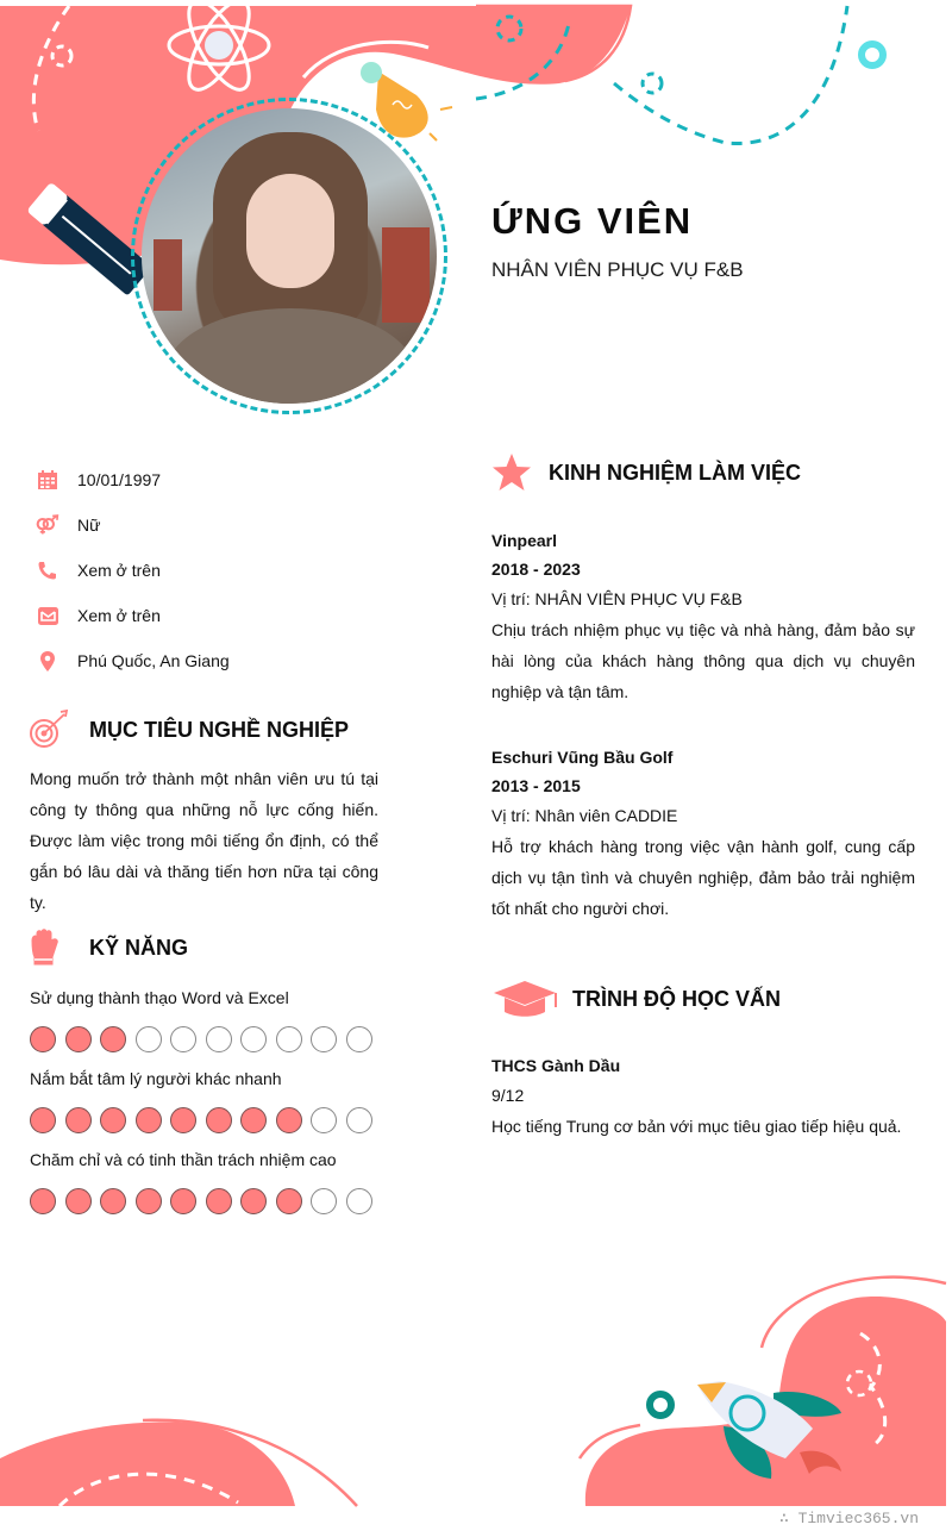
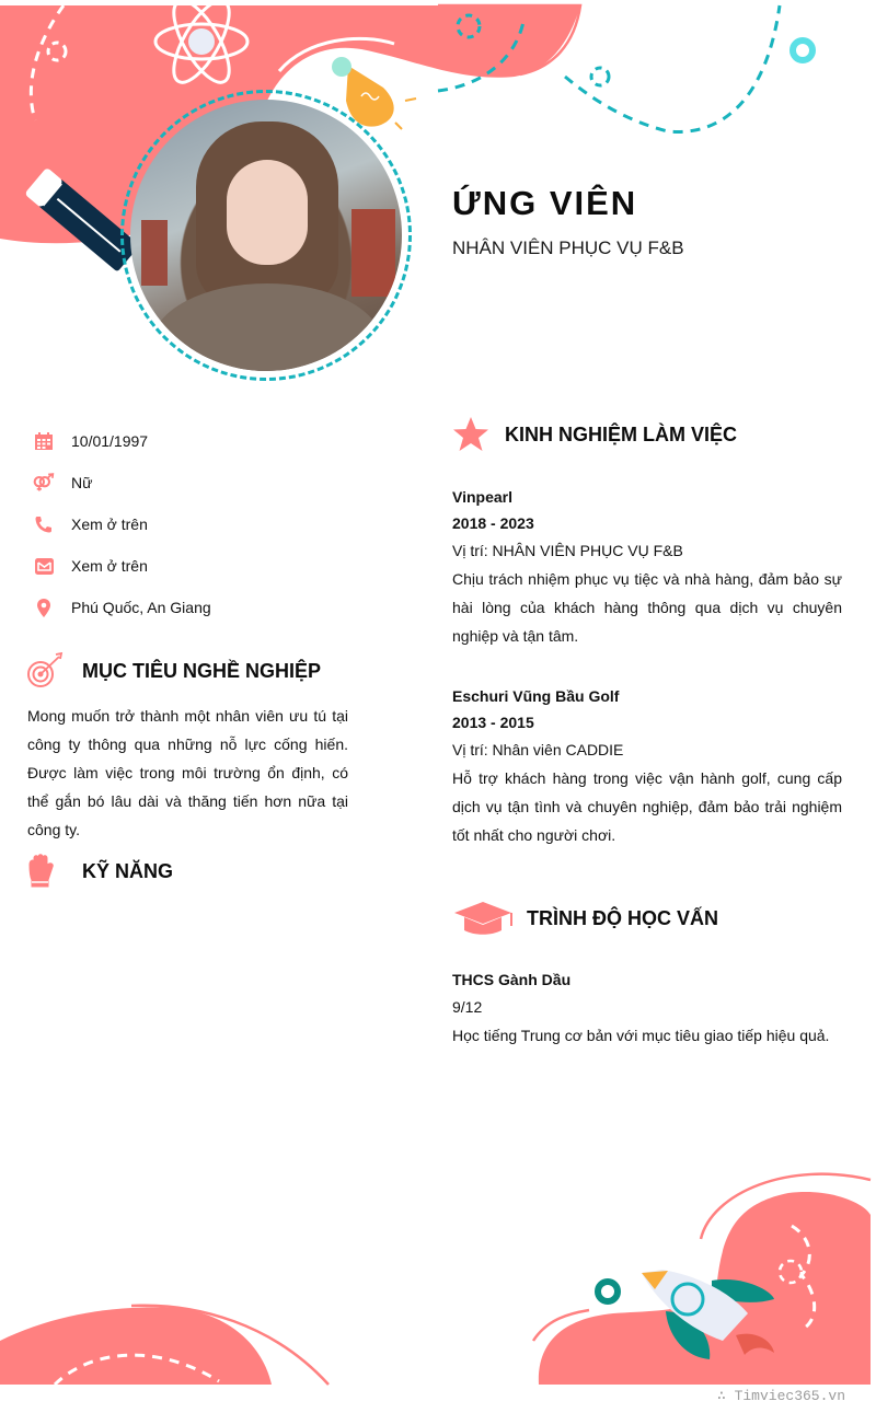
  ỨNG VIÊN
  NHÂN VIÊN PHỤC VỤ F&B
  10/01/1997
  Nữ
  Xem ở trên
  Xem ở trên
  Phú Quốc, An Giang
  MỤC TIÊU NGHỀ NGHIỆP
- Mong muốn trở thành một nhân viên ưu tú tại công ty thông qua những nỗ lực cống hiến. Được làm việc trong môi tiếng ổn định, có thể gắn bó lâu dài và thăng tiến hơn nữa tại công ty.
+ Mong muốn trở thành một nhân viên ưu tú tại công ty thông qua những nỗ lực cống hiến. Được làm việc trong môi trường ổn định, có thể gắn bó lâu dài và thăng tiến hơn nữa tại công ty.
  KỸ NĂNG
- Sử dụng thành thạo Word và Excel
- Nắm bắt tâm lý người khác nhanh
- Chăm chỉ và có tinh thần trách nhiệm cao
  KINH NGHIỆM LÀM VIỆC
  Vinpearl
  2018 - 2023
  Vị trí: NHÂN VIÊN PHỤC VỤ F&B
  Chịu trách nhiệm phục vụ tiệc và nhà hàng, đảm bảo sự hài lòng của khách hàng thông qua dịch vụ chuyên nghiệp và tận tâm.
  Eschuri Vũng Bầu Golf
  2013 - 2015
  Vị trí: Nhân viên CADDIE
  Hỗ trợ khách hàng trong việc vận hành golf, cung cấp dịch vụ tận tình và chuyên nghiệp, đảm bảo trải nghiệm tốt nhất cho người chơi.
  TRÌNH ĐỘ HỌC VẤN
  THCS Gành Dầu
  9/12
  Học tiếng Trung cơ bản với mục tiêu giao tiếp hiệu quả.
  ∴ Timviec365.vn
